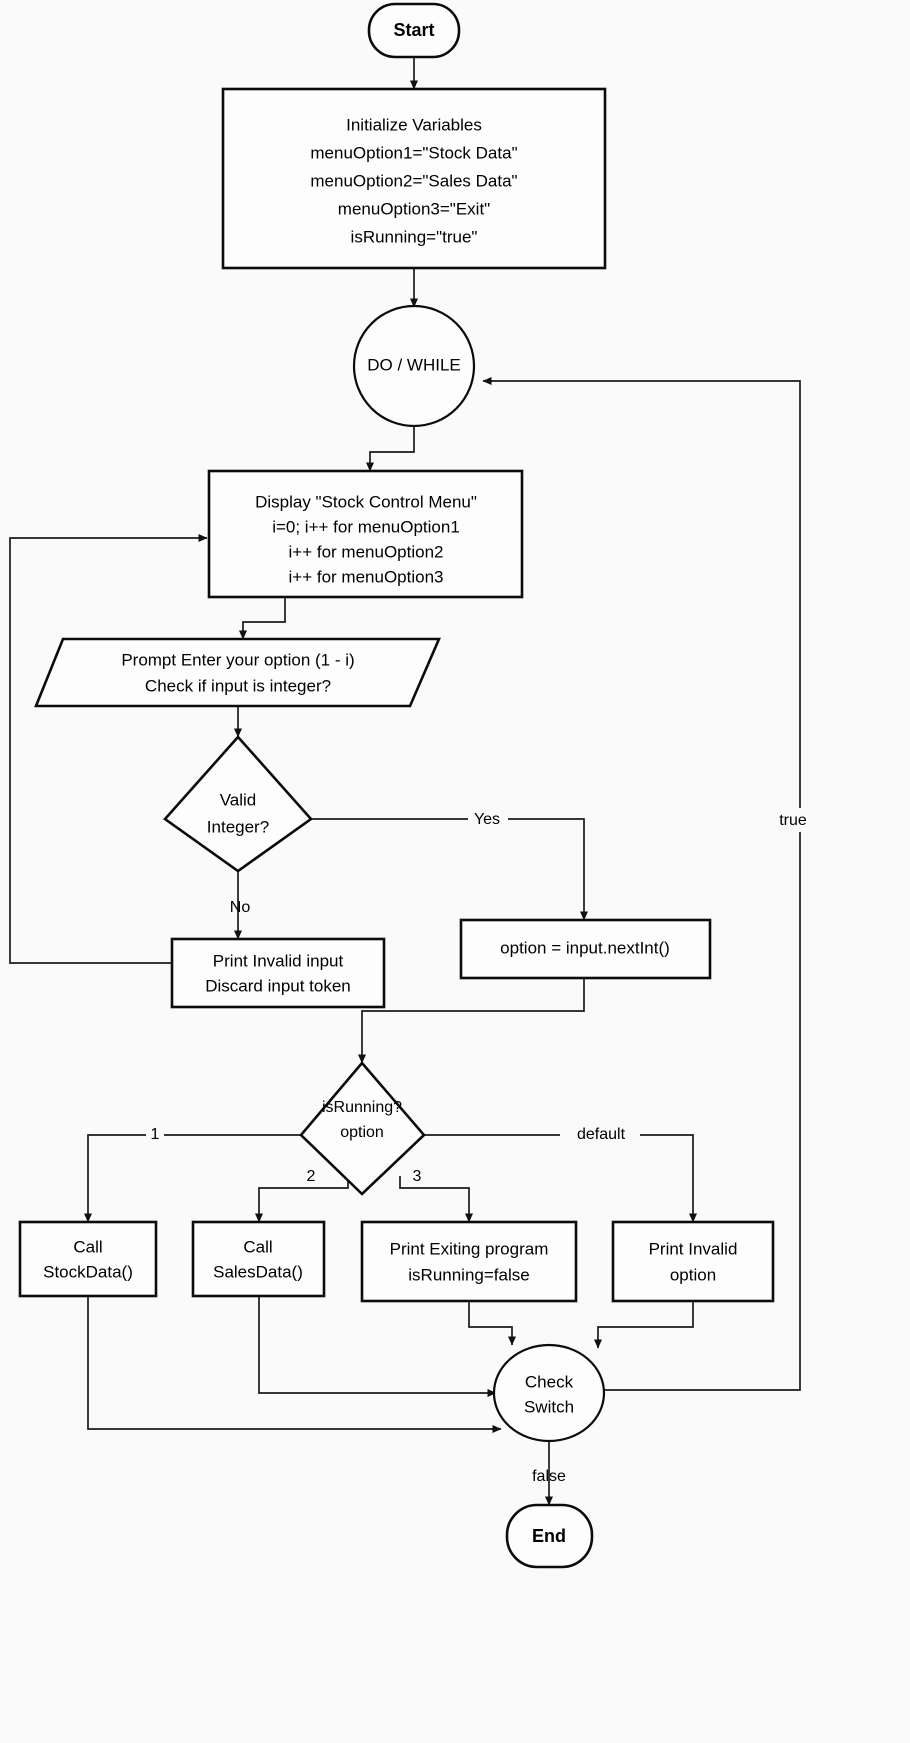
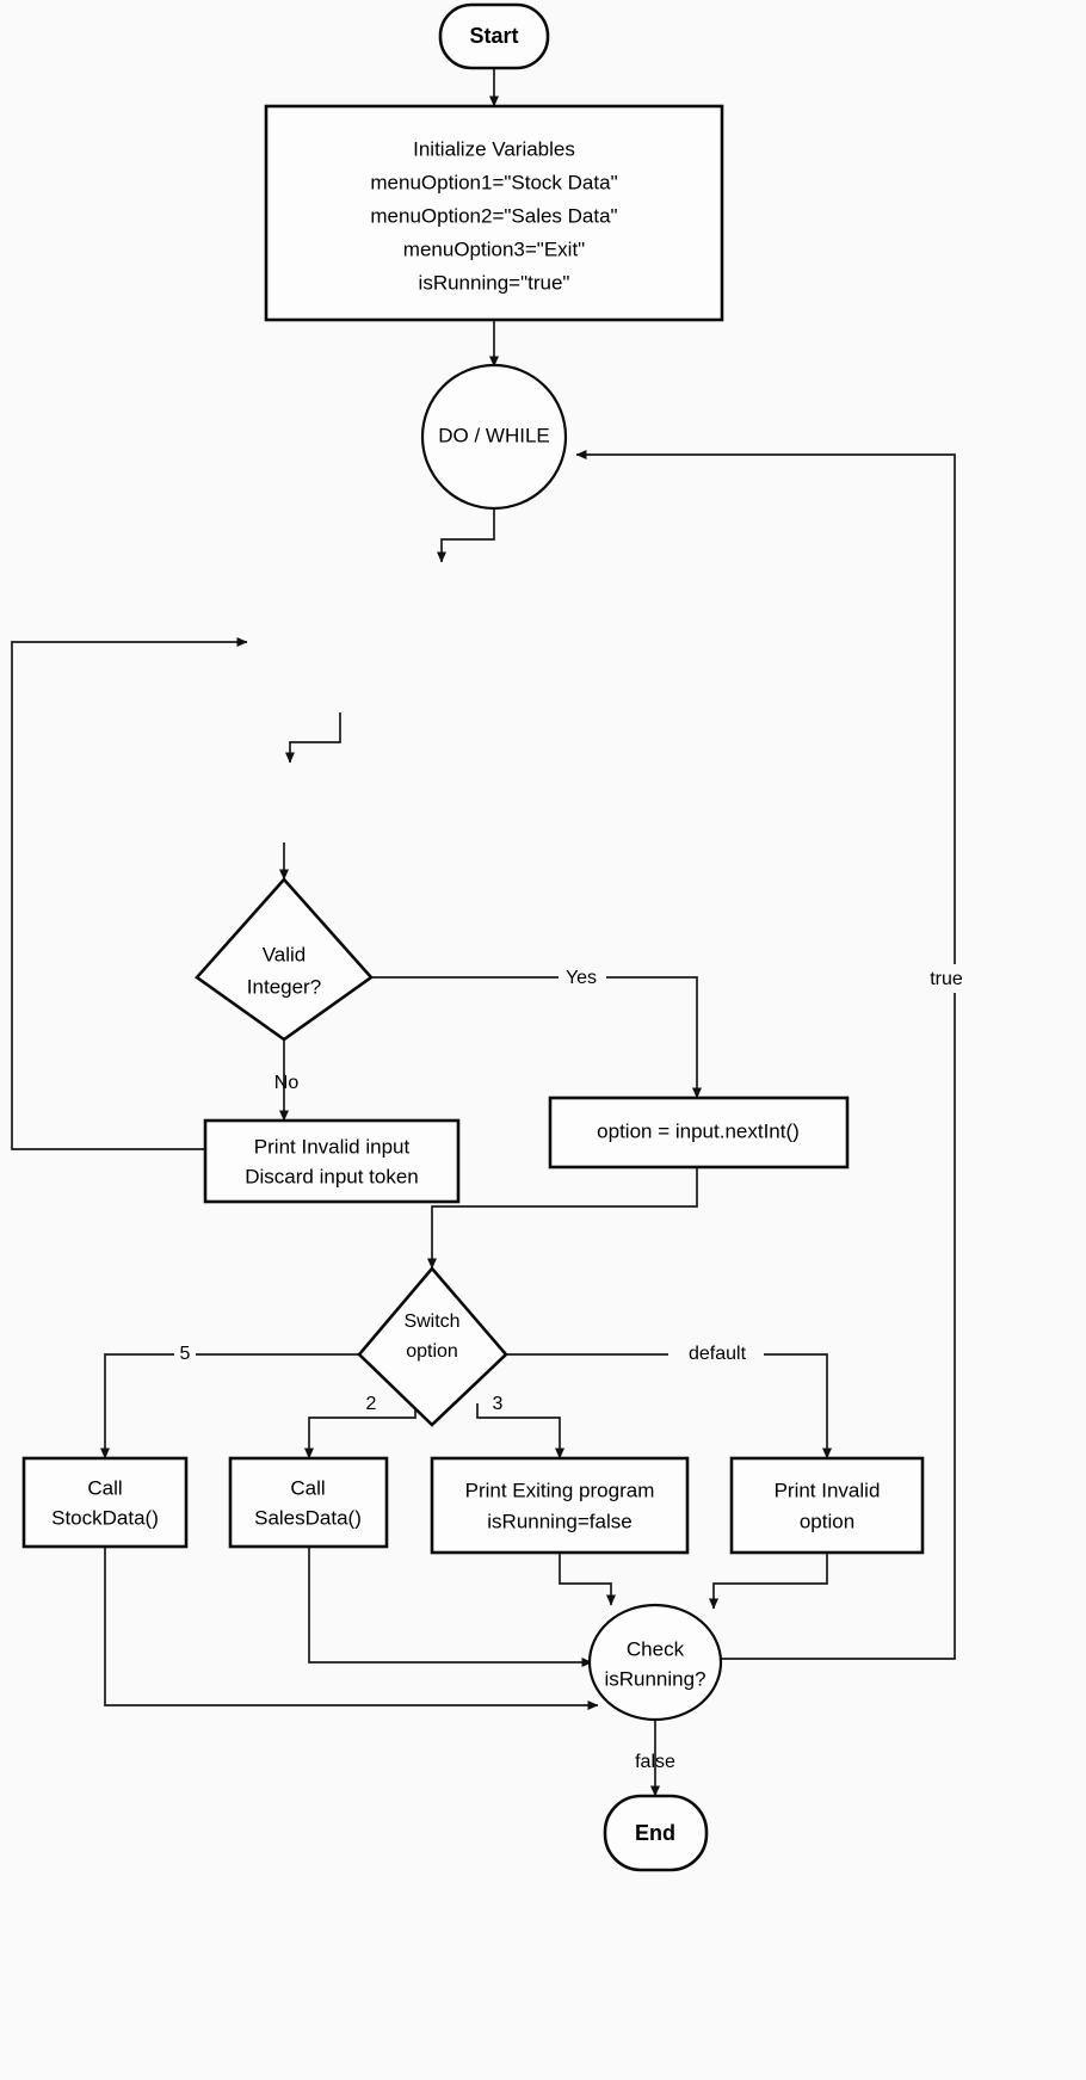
  Start
  Initialize Variables
  menuOption1="Stock Data"
  menuOption2="Sales Data"
  menuOption3="Exit"
  isRunning="true"
  DO / WHILE
- Display "Stock Control Menu"
- i=0; i++ for menuOption1
- i++ for menuOption2
- i++ for menuOption3
- Prompt Enter your option (1 - i)
- Check if input is integer?
  Valid
  Integer?
  Print Invalid input
  Discard input token
  option = input.nextInt()
- isRunning?
+ Switch
  option
  Call
  StockData()
  Call
  SalesData()
  Print Exiting program
  isRunning=false
  Print Invalid
  option
  Check
- Switch
+ isRunning?
  End
  Yes
  No
- 1
+ 5
  2
  3
  default
  true
  false
